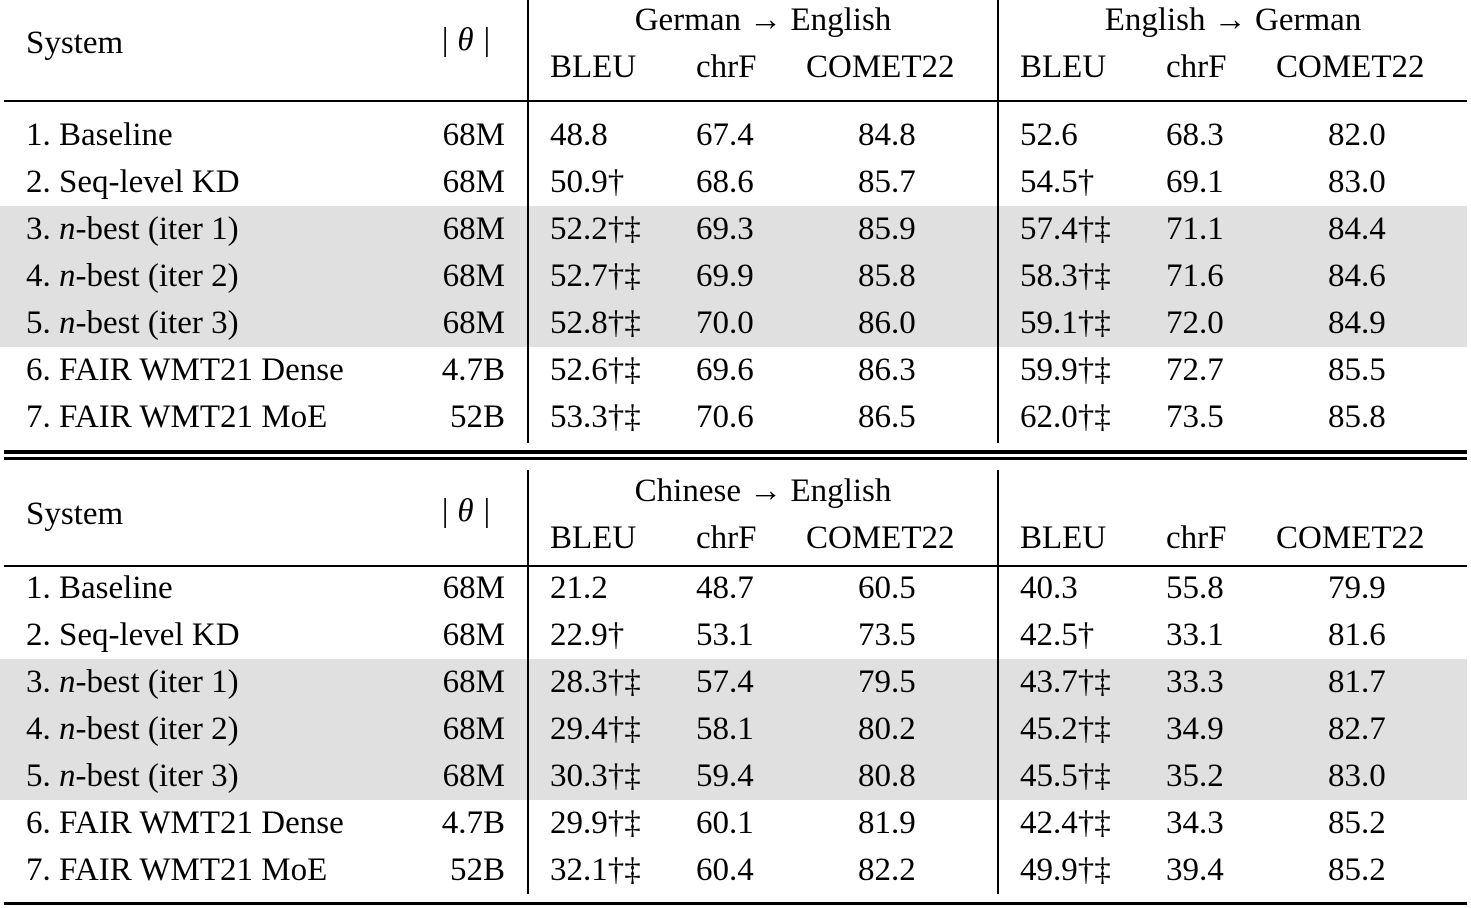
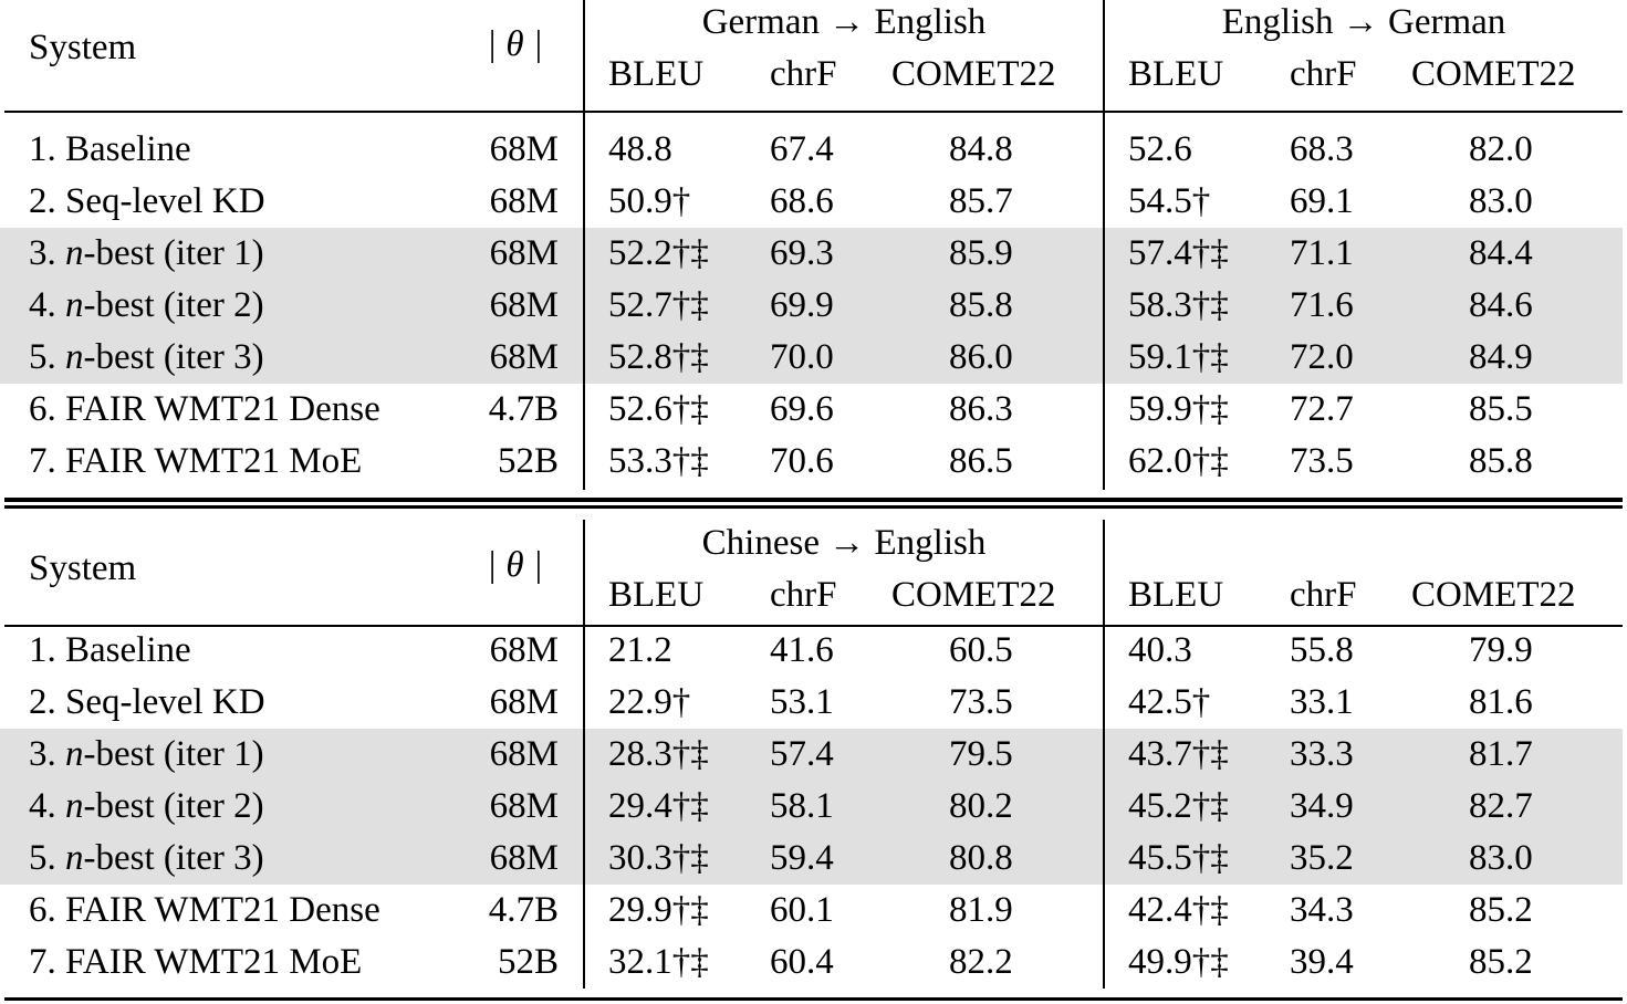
  System
  | θ |
  German → English
  English → German
  BLEU
  chrF
  COMET22
  BLEU
  chrF
  COMET22
  1. Baseline
  68M
  48.8
  67.4
  84.8
  52.6
  68.3
  82.0
  2. Seq-level KD
  68M
  50.9†
  68.6
  85.7
  54.5†
  69.1
  83.0
  3. n-best (iter 1)
  68M
  52.2†‡
  69.3
  85.9
  57.4†‡
  71.1
  84.4
  4. n-best (iter 2)
  68M
  52.7†‡
  69.9
  85.8
  58.3†‡
  71.6
  84.6
  5. n-best (iter 3)
  68M
  52.8†‡
  70.0
  86.0
  59.1†‡
  72.0
  84.9
  6. FAIR WMT21 Dense
  4.7B
  52.6†‡
  69.6
  86.3
  59.9†‡
  72.7
  85.5
  7. FAIR WMT21 MoE
  52B
  53.3†‡
  70.6
  86.5
  62.0†‡
  73.5
  85.8
  System
  | θ |
  Chinese → English
  BLEU
  chrF
  COMET22
  BLEU
  chrF
  COMET22
  1. Baseline
  68M
  21.2
- 48.7
+ 41.6
  60.5
  40.3
  55.8
  79.9
  2. Seq-level KD
  68M
  22.9†
  53.1
  73.5
  42.5†
  33.1
  81.6
  3. n-best (iter 1)
  68M
  28.3†‡
  57.4
  79.5
  43.7†‡
  33.3
  81.7
  4. n-best (iter 2)
  68M
  29.4†‡
  58.1
  80.2
  45.2†‡
  34.9
  82.7
  5. n-best (iter 3)
  68M
  30.3†‡
  59.4
  80.8
  45.5†‡
  35.2
  83.0
  6. FAIR WMT21 Dense
  4.7B
  29.9†‡
  60.1
  81.9
  42.4†‡
  34.3
  85.2
  7. FAIR WMT21 MoE
  52B
  32.1†‡
  60.4
  82.2
  49.9†‡
  39.4
  85.2
